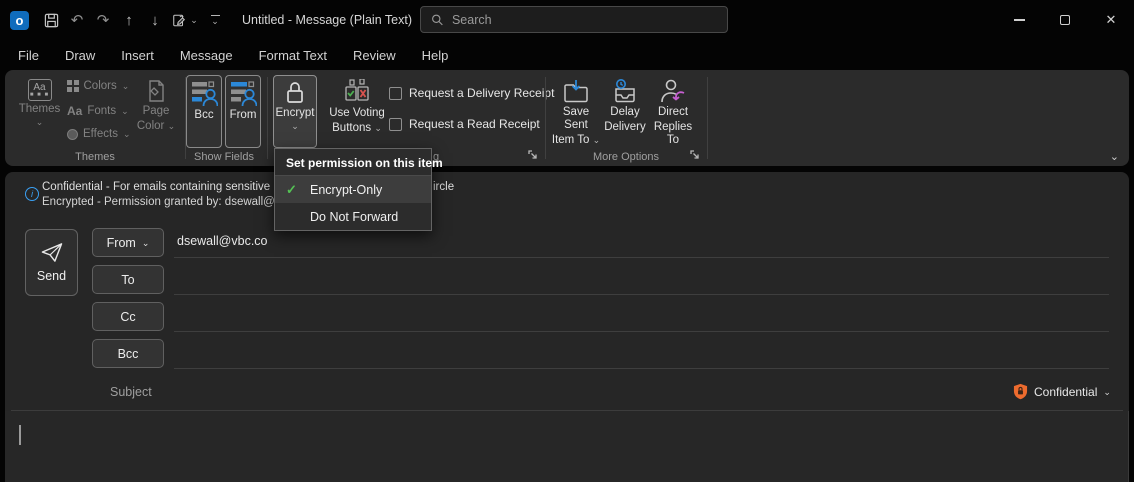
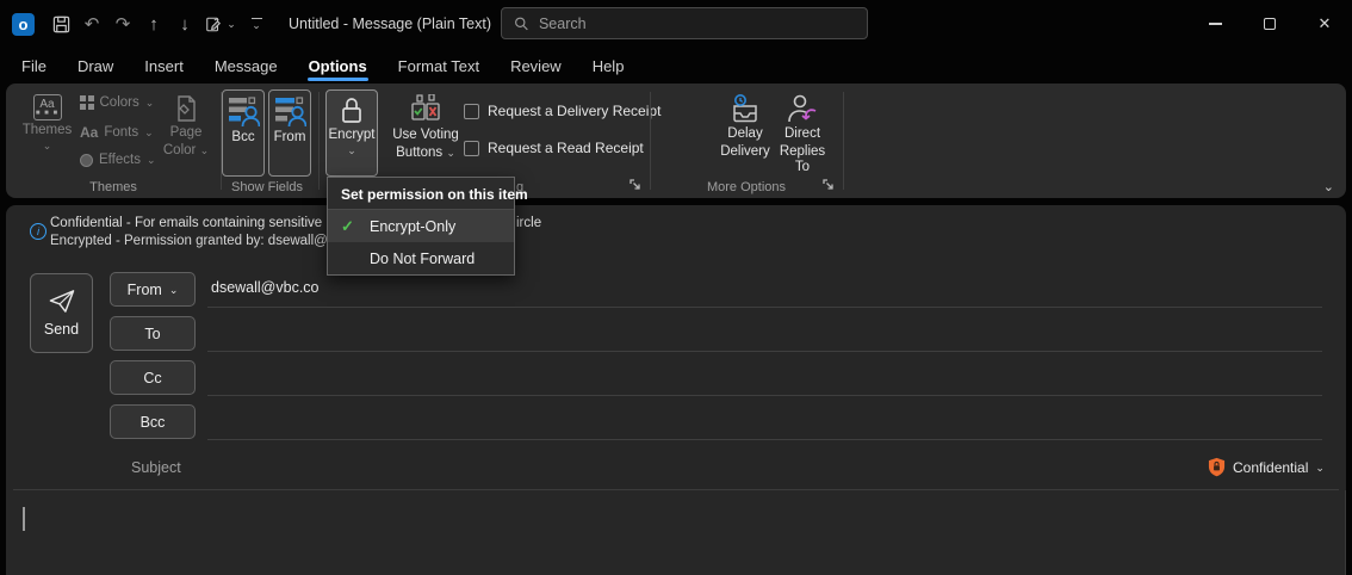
  o
  ↶
  ↷
  ↑
  ↓
  ⌄
  ⌄
  Untitled - Message (Plain Text)
  Search
  ✕
  File
  Draw
  Insert
  Message
+ Options
  Format Text
  Review
  Help
  Aa
  Themes
  ⌄
  Colors
  ⌄
  Aa
  Fonts
  ⌄
  Effects
  ⌄
  Page
  Color ⌄
  Themes
  Bcc
  From
  Show Fields
  Encrypt
  ⌄
  Use Voting
  Buttons ⌄
  Request a Delivery Receipt
  Request a Read Receipt
  g
- Save Sent
- Item To ⌄
  Delay
  Delivery
  Direct
  Replies To
  More Options
  ⌄
  i
  Confidential - For emails containing sensitive
  ircle
  Encrypted - Permission granted by: dsewall@
  Send
  From
  ⌄
  dsewall@vbc.co
  To
  Cc
  Bcc
  Subject
  Confidential
  ⌄
  Set permission on this item
  ✓
  Encrypt-Only
  Do Not Forward
